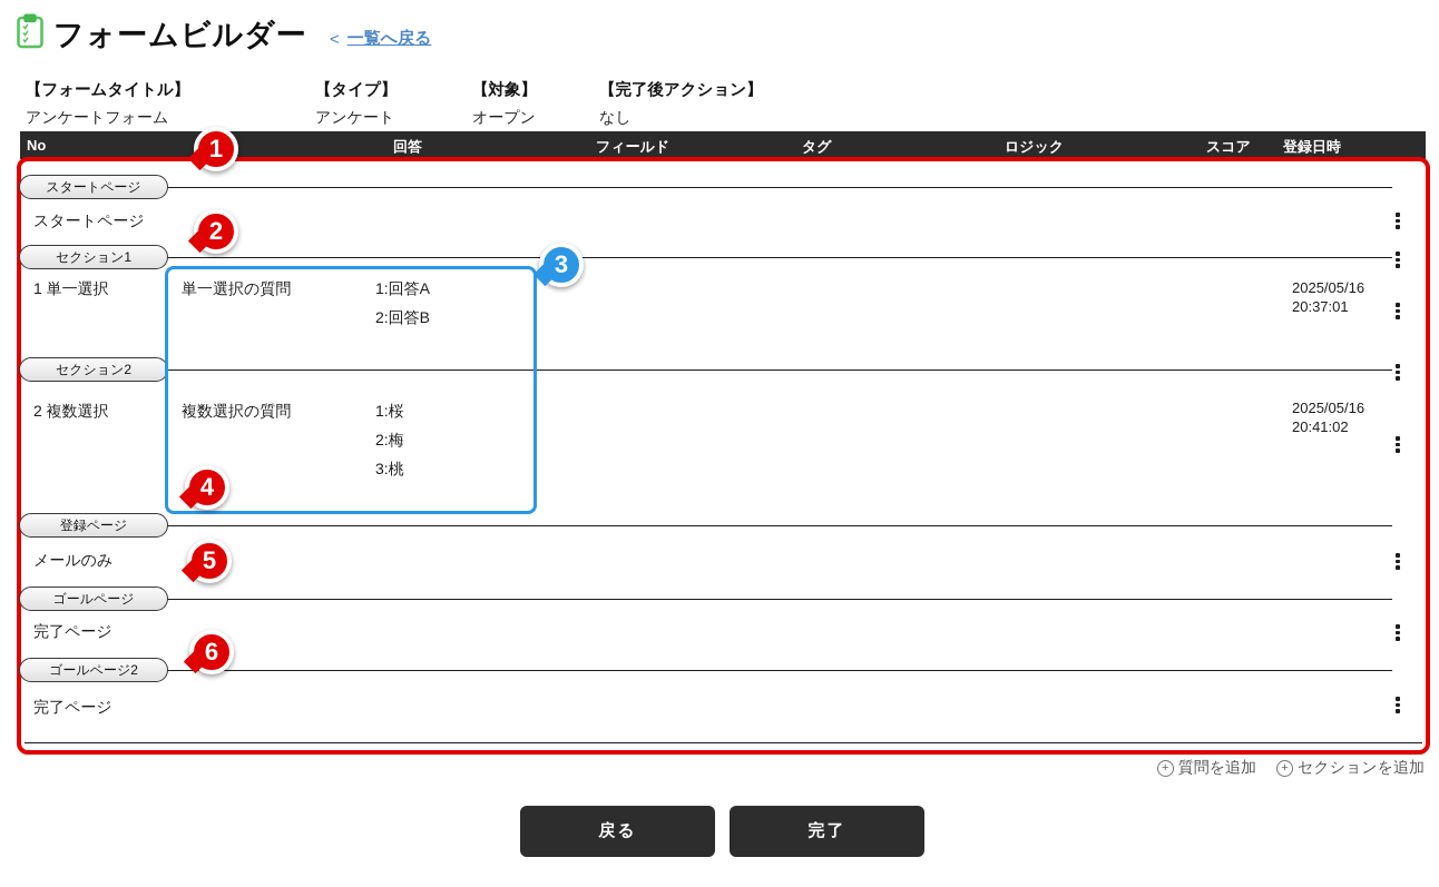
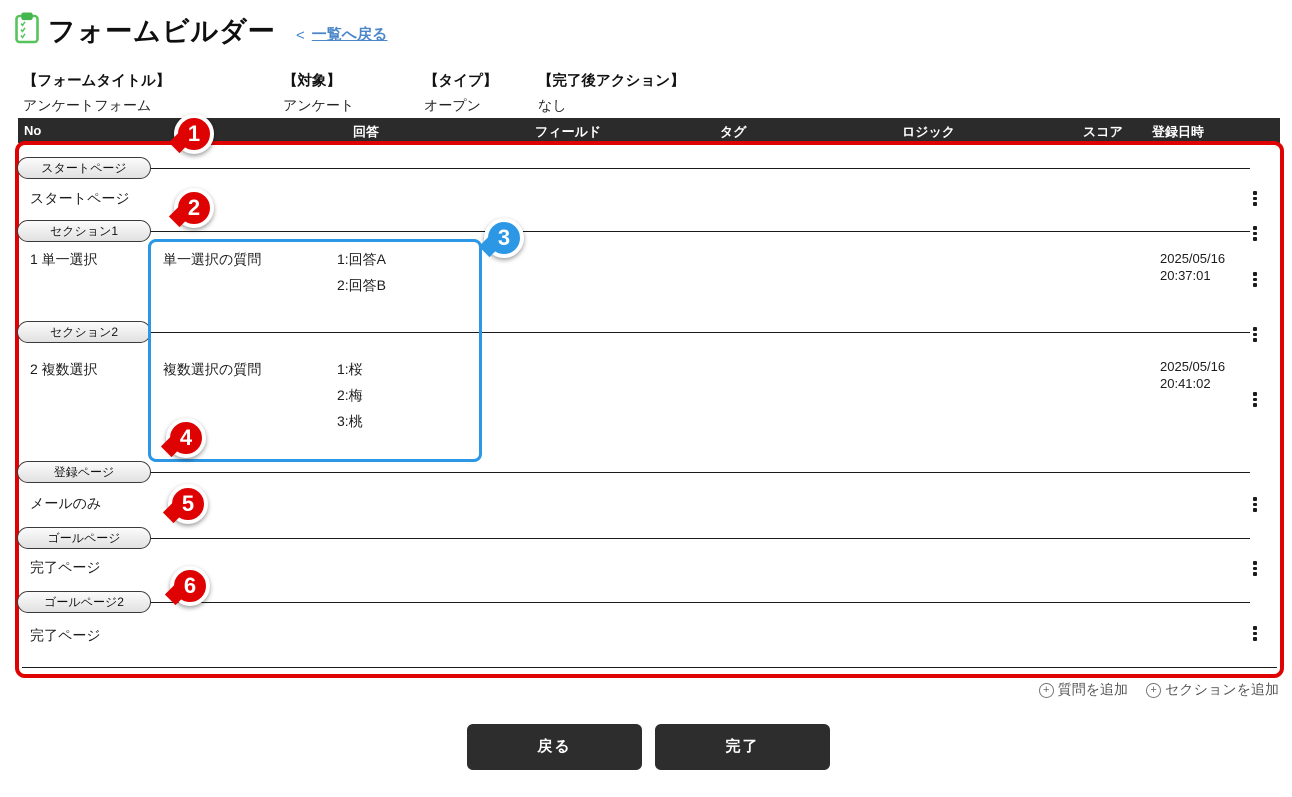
  フォームビルダー
  <
  一覧へ戻る
  【フォームタイトル】
  アンケートフォーム
- 【タイプ】
+ 【対象】
  アンケート
- 【対象】
+ 【タイプ】
  オープン
  【完了後アクション】
  なし
  No
  回答
  フィールド
  タグ
  ロジック
  スコア
  登録日時
  スタートページ
  セクション1
  セクション2
  登録ページ
  ゴールページ
  ゴールページ2
  スタートページ
  1 単一選択
  単一選択の質問
  1:回答A
  2:回答B
  2025/05/16
  20:37:01
  2 複数選択
  複数選択の質問
  1:桜
  2:梅
  3:桃
  2025/05/16
  20:41:02
  メールのみ
  完了ページ
  完了ページ
  1
  2
  3
  4
  5
  6
  +
  質問を追加
  +
  セクションを追加
  戻る
  完了
